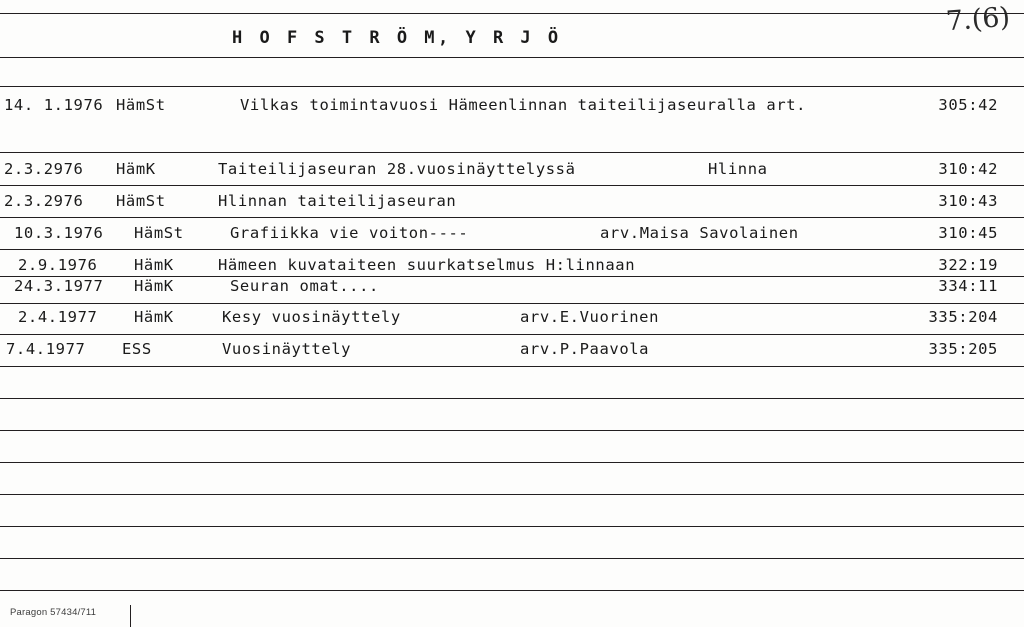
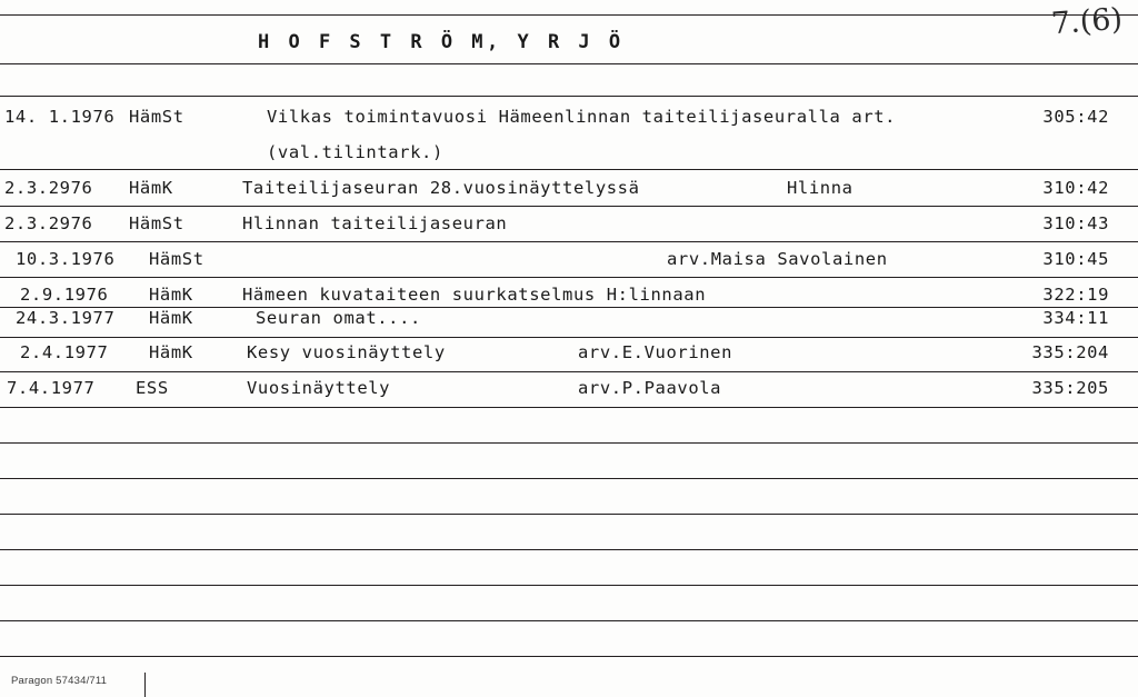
  H O F S T R Ö M, Y R J Ö
  14. 1.1976
  HämSt
  Vilkas toimintavuosi Hämeenlinnan taiteilijaseuralla art.
  305:42
+ (val.tilintark.)
  2.3.2976
  HämK
  Taiteilijaseuran 28.vuosinäyttelyssä
  Hlinna
  310:42
  2.3.2976
  HämSt
  Hlinnan taiteilijaseuran
  310:43
  10.3.1976
  HämSt
- Grafiikka vie voiton----
  arv.Maisa Savolainen
  310:45
  2.9.1976
  HämK
  Hämeen kuvataiteen suurkatselmus H:linnaan
  322:19
  24.3.1977
  HämK
  Seuran omat....
  334:11
  2.4.1977
  HämK
  Kesy vuosinäyttely
  arv.E.Vuorinen
  335:204
  7.4.1977
  ESS
  Vuosinäyttely
  arv.P.Paavola
  335:205
  Paragon 57434/711
